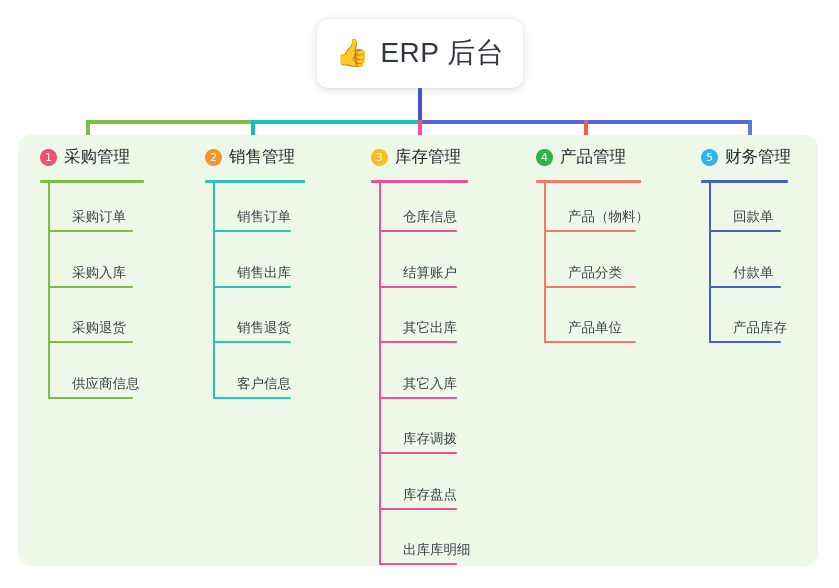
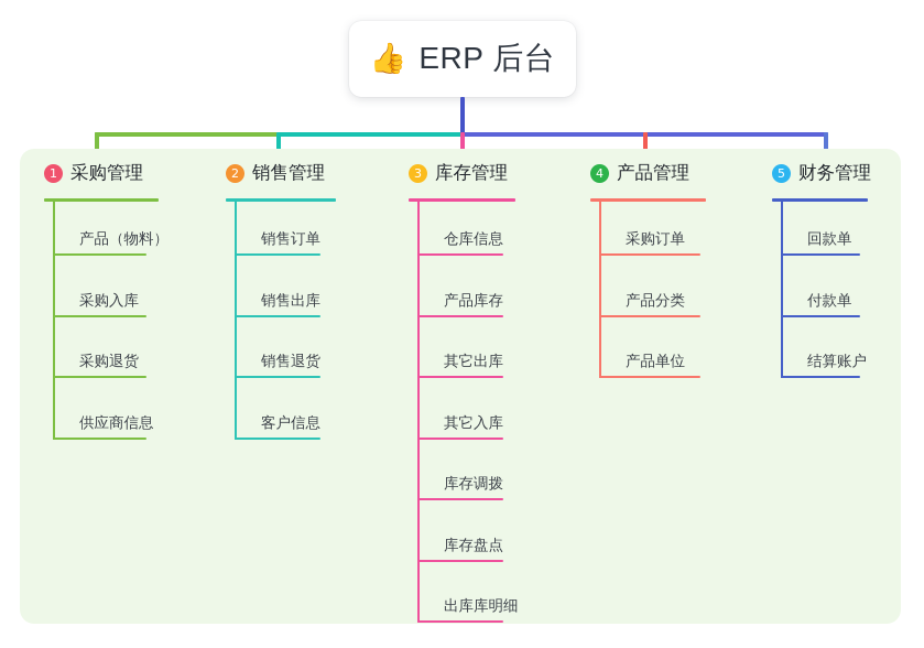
  👍
  ERP 后台
  1
  采购管理
- 采购订单
+ 产品（物料）
  采购入库
  采购退货
  供应商信息
  2
  销售管理
  销售订单
  销售出库
  销售退货
  客户信息
  3
  库存管理
  仓库信息
- 结算账户
+ 产品库存
  其它出库
  其它入库
  库存调拨
  库存盘点
  出库库明细
  4
  产品管理
- 产品（物料）
+ 采购订单
  产品分类
  产品单位
  5
  财务管理
  回款单
  付款单
- 产品库存
+ 结算账户
